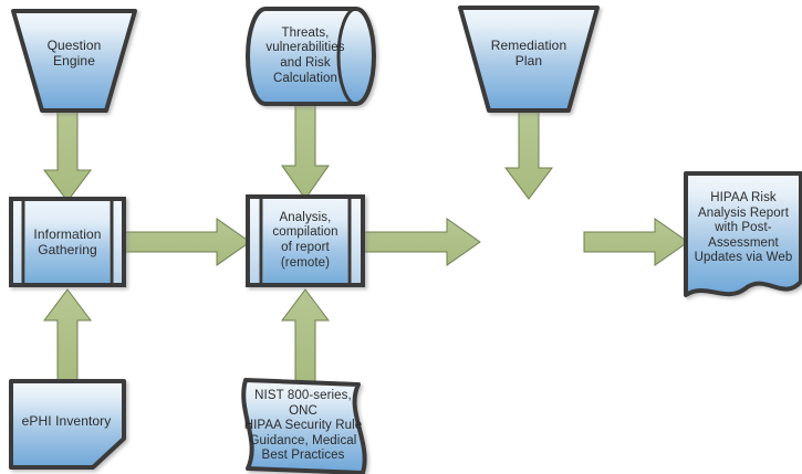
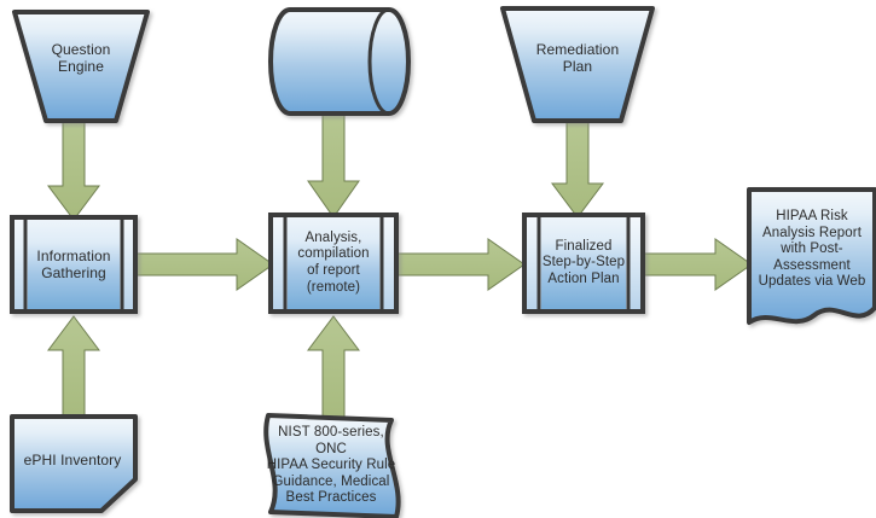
  Question
  Engine
- Threats,
- vulnerabilities
- and Risk
- Calculation
  Remediation
  Plan
  Information
  Gathering
  Analysis,
  compilation
  of report
  (remote)
+ Finalized
+ Step-by-Step
+ Action Plan
  HIPAA Risk
  Analysis Report
  with Post-
  Assessment
  Updates via Web
  ePHI Inventory
  NIST 800-series, ONC
  HIPAA Security Rule
  Guidance, Medical
  Best Practices
